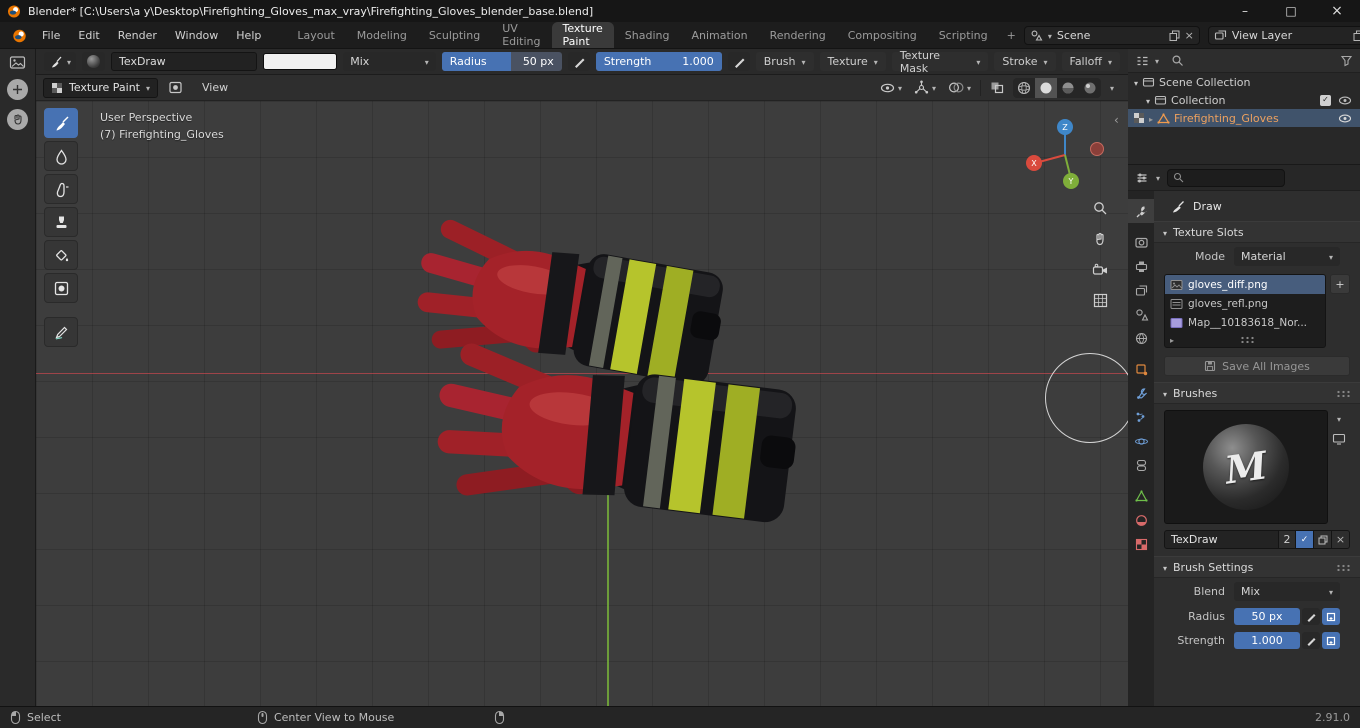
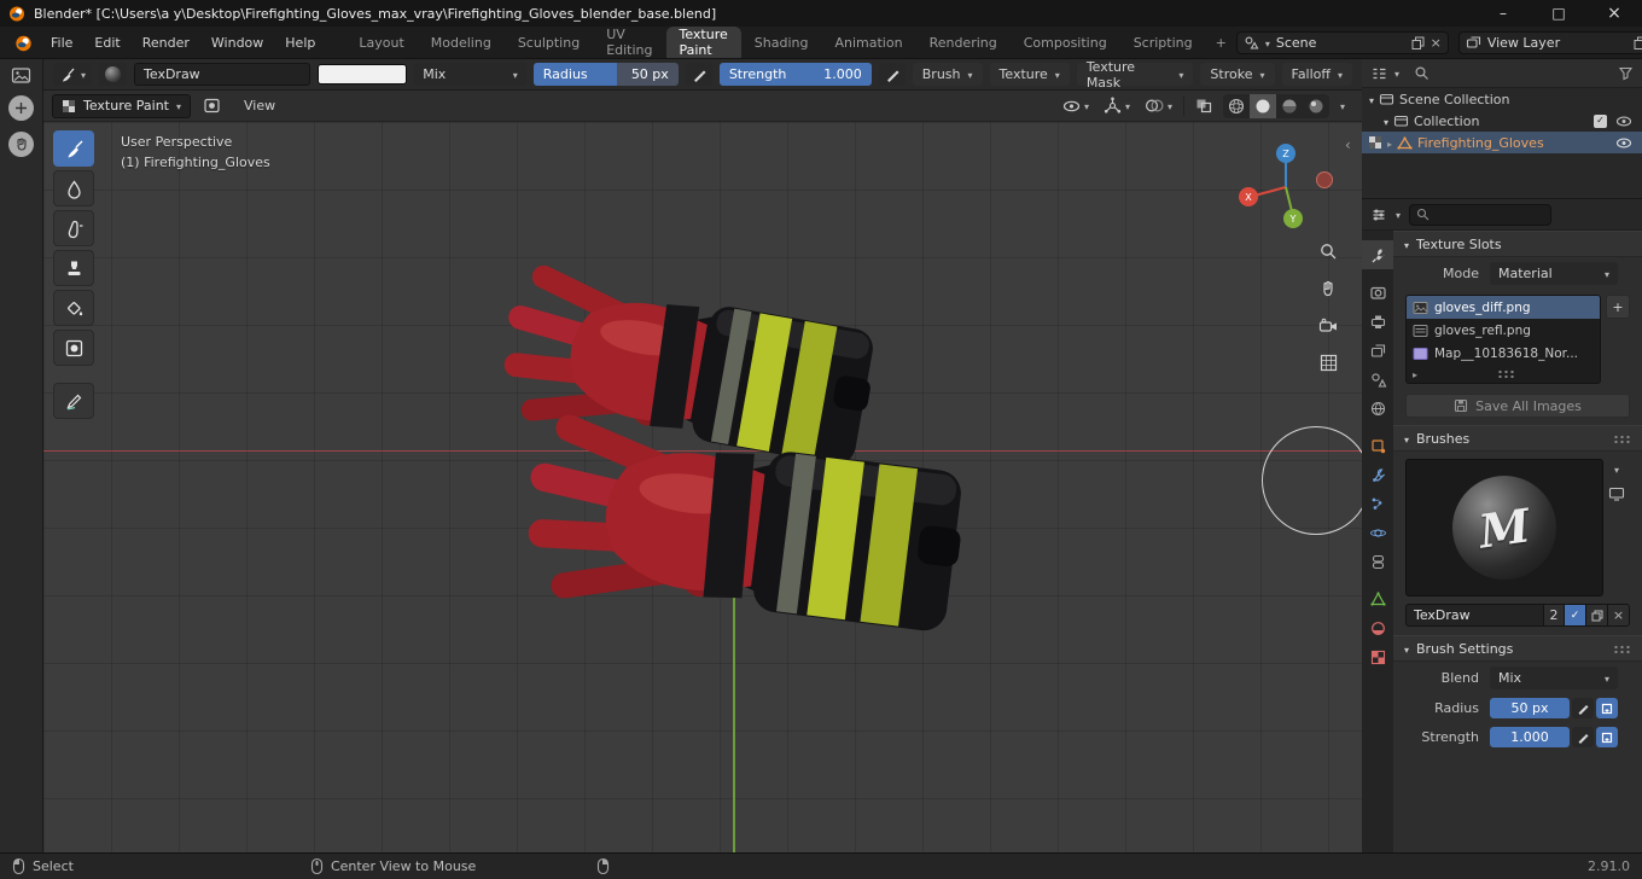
  Blender* [C:\Users\a y\Desktop\Firefighting_Gloves_max_vray\Firefighting_Gloves_blender_base.blend]
  –
  □
  ×
  File
  Edit
  Render
  Window
  Help
  Layout
  Modeling
  Sculpting
  UV Editing
  Texture Paint
  Shading
  Animation
  Rendering
  Compositing
  Scripting
  +
  Scene
  View Layer
  TexDraw
  Mix
  Radius
  50 px
  Strength
  1.000
  Brush
  Texture
  Texture Mask
  Stroke
  Falloff
  Texture Paint
  View
  User Perspective
- (7) Firefighting_Gloves
+ (1) Firefighting_Gloves
  Z
  X
  Y
  ‹
  Scene Collection
  Collection
  Firefighting_Gloves
- Draw
  Texture Slots
  Mode
  Material
  gloves_diff.png
  gloves_refl.png
  Map__10183618_Nor...
  +
  Save All Images
  Brushes
  TexDraw
  2
  Brush Settings
  Blend
  Mix
  Radius
  50 px
  Strength
  1.000
  Select
  Center View to Mouse
  2.91.0
